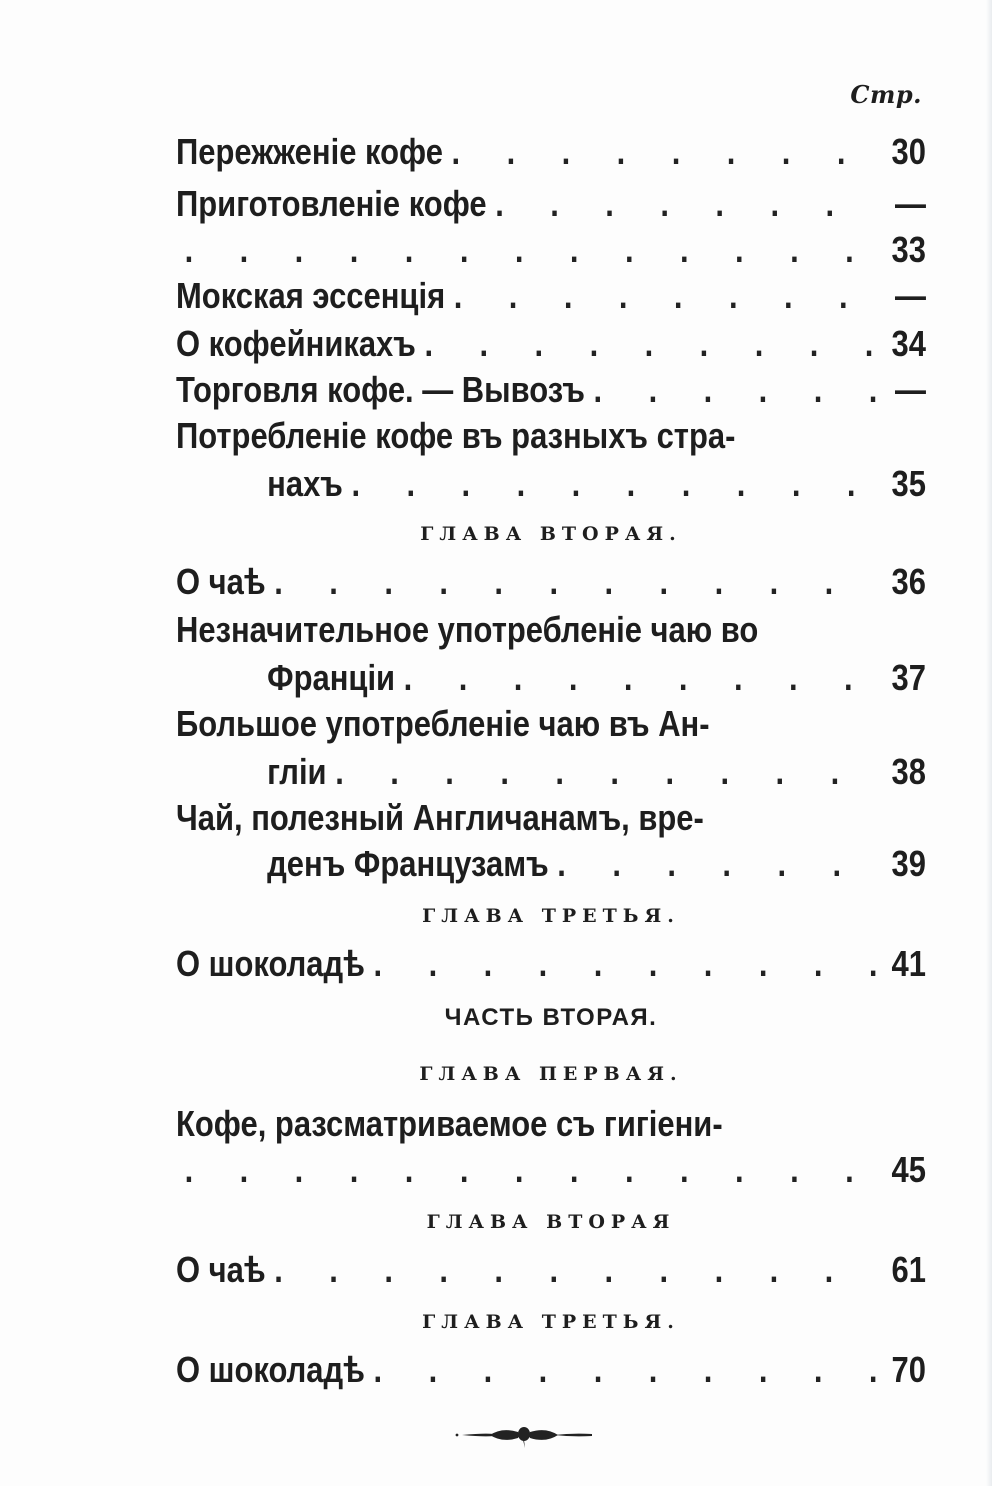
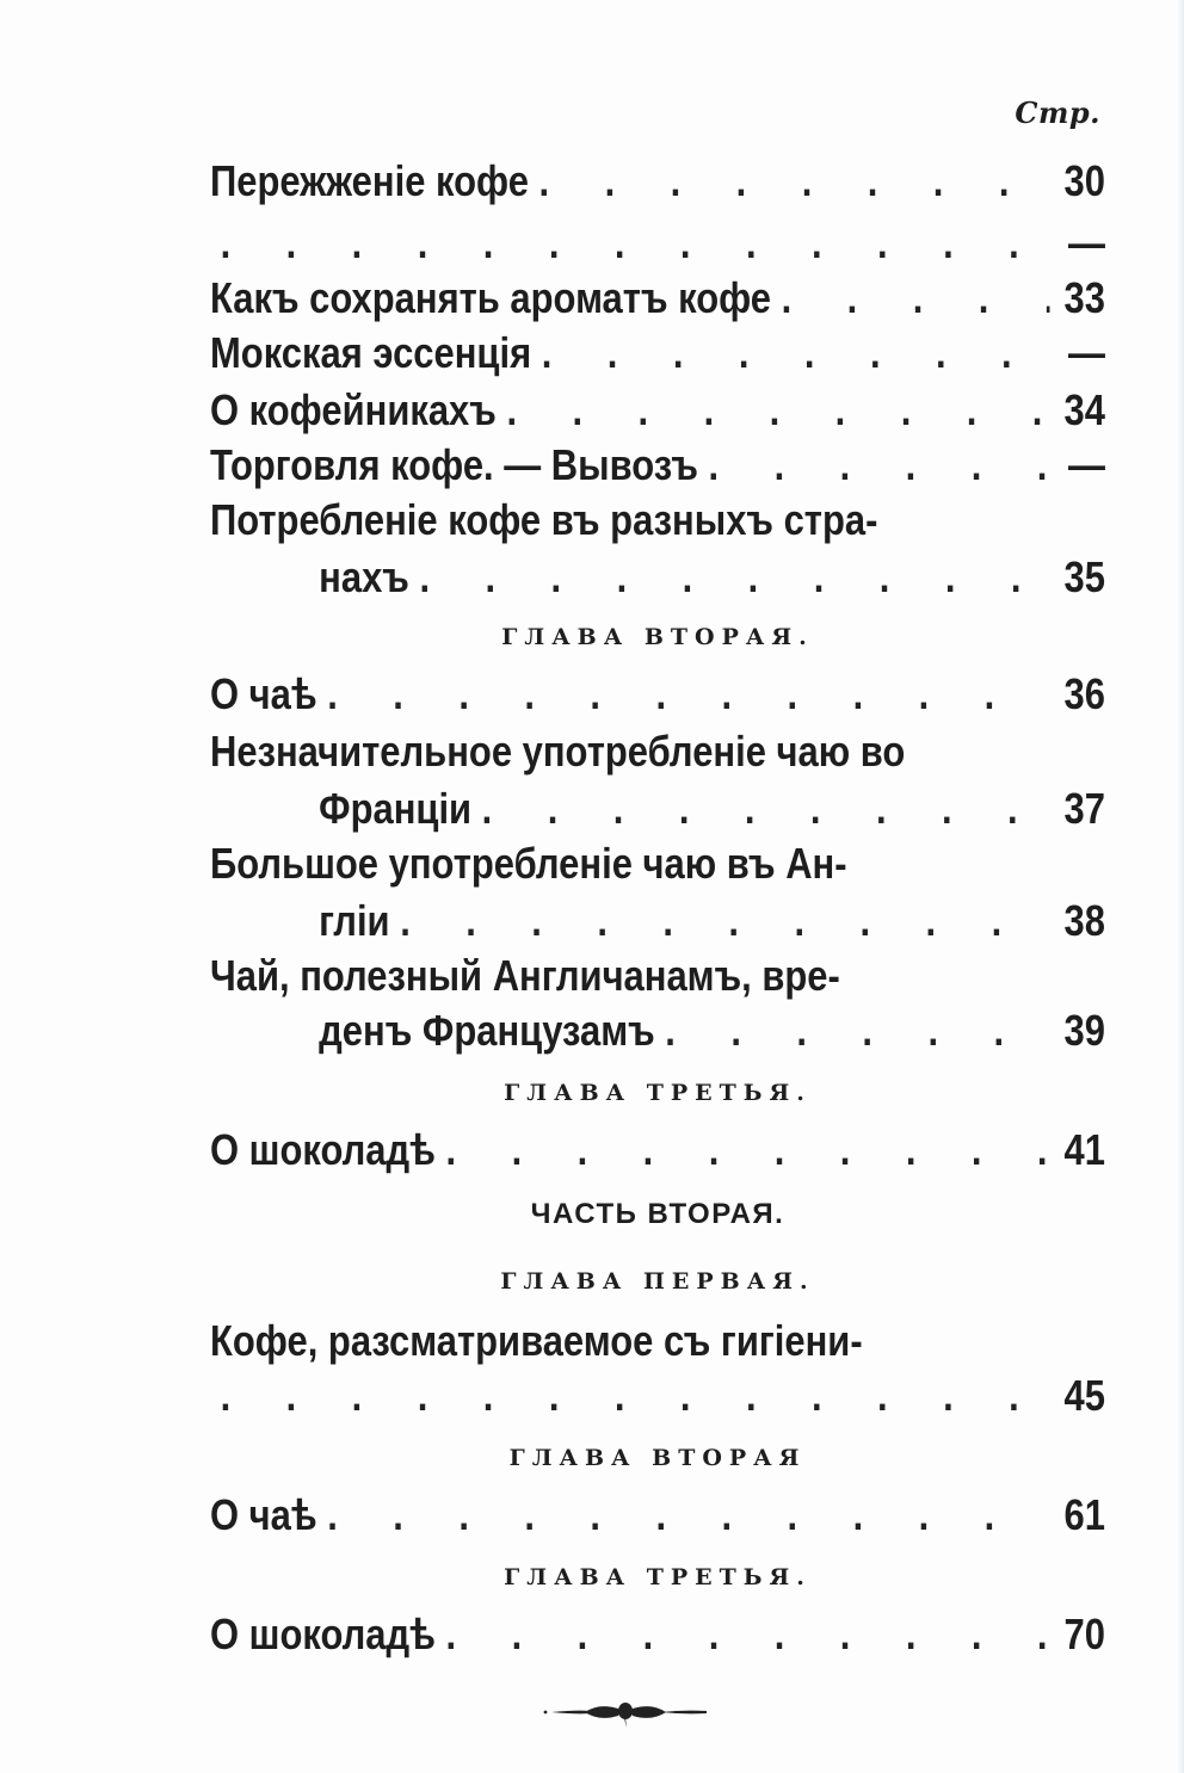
  Стр.
  Пережженіе кофе
  30
- Приготовленіе кофе
  —
+ Какъ сохранять ароматъ кофе
  33
  Мокская эссенція
  —
  О кофейникахъ
  34
  Торговля кофе. — Вывозъ
  —
  Потребленіе кофе въ разныхъ стра-
  нахъ
  35
  ГЛАВА ВТОРАЯ.
  О чаѣ
  36
  Незначительное употребленіе чаю во
  Франціи
  37
  Большое употребленіе чаю въ Ан-
  гліи
  38
  Чай, полезный Англичанамъ, вре-
  денъ Французамъ
  39
  ГЛАВА ТРЕТЬЯ.
  О шоколадѣ
  41
  ЧАСТЬ ВТОРАЯ.
  ГЛАВА ПЕРВАЯ.
  Кофе, разсматриваемое съ гигіени-
  45
  ГЛАВА ВТОРАЯ
  О чаѣ
  61
  ГЛАВА ТРЕТЬЯ.
  О шоколадѣ
  70
